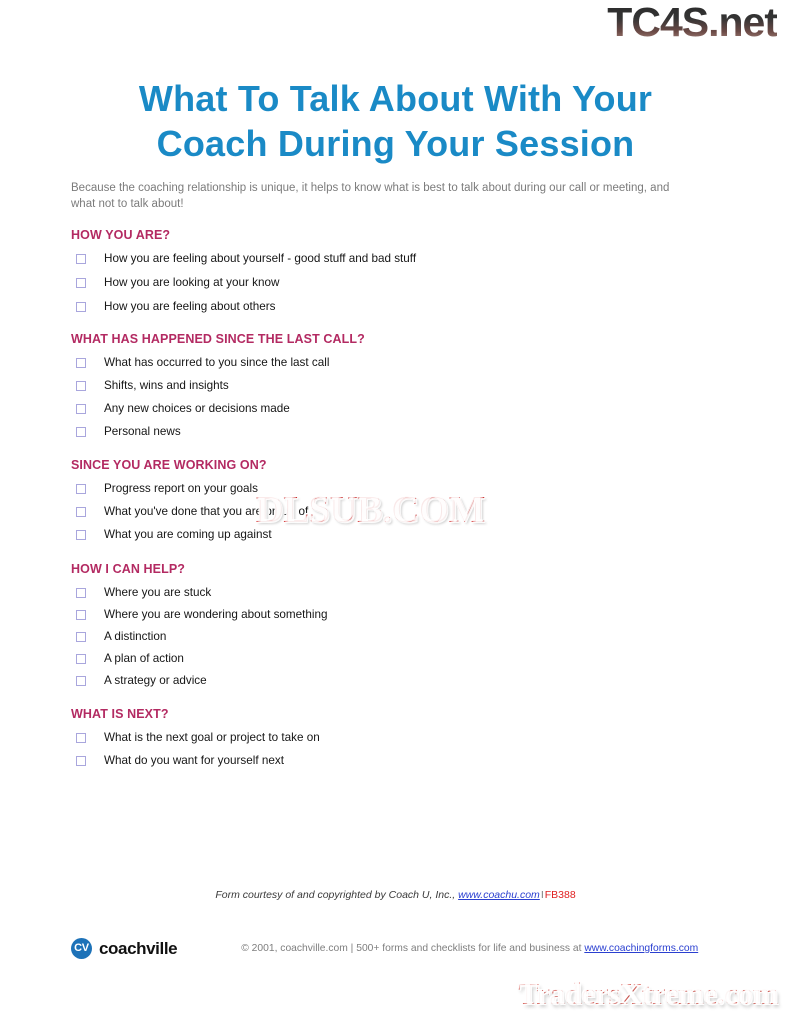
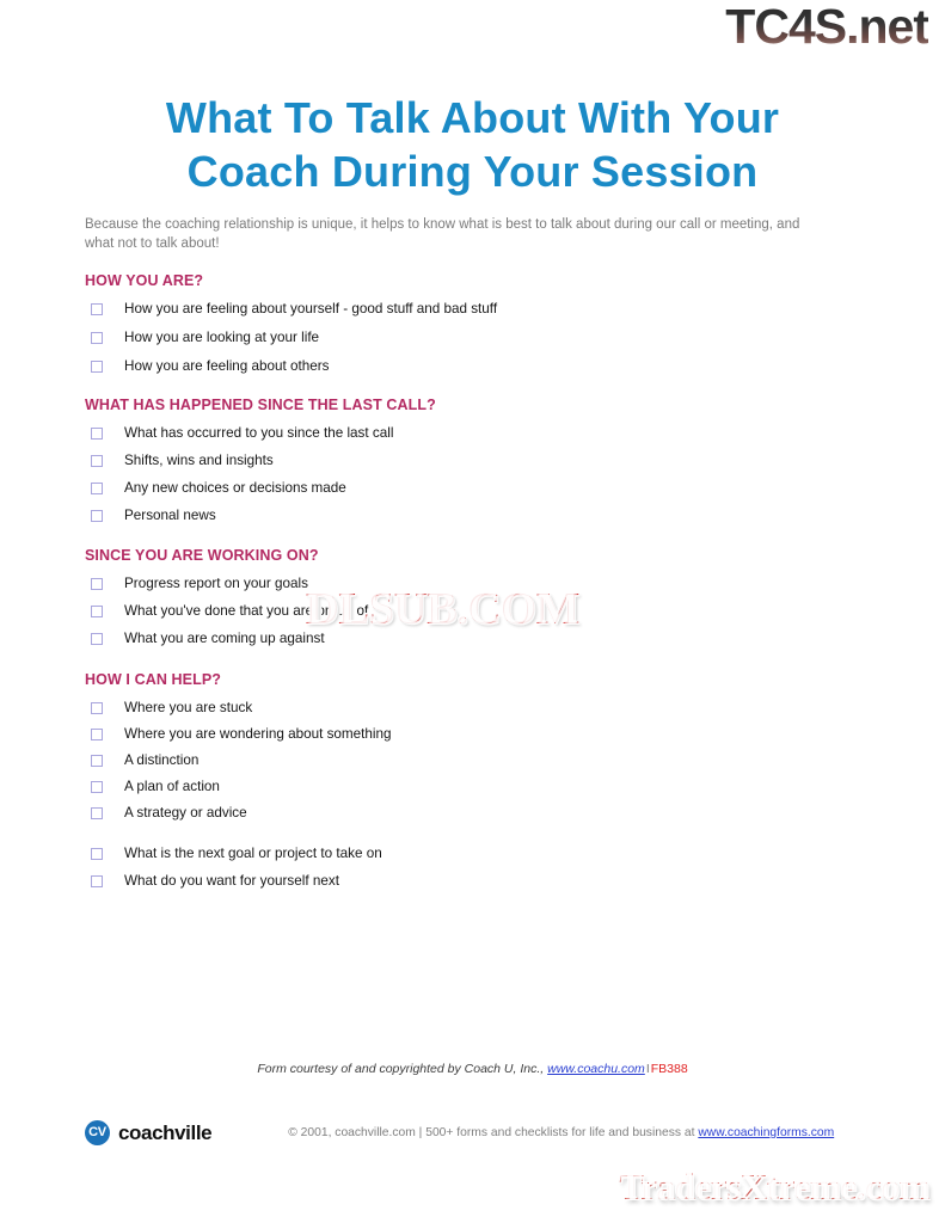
  TC4S.net
  What To Talk About With Your
  Coach During Your Session
  Because the coaching relationship is unique, it helps to know what is best to talk about during our call or meeting, and what not to talk about!
  HOW YOU ARE?
  How you are feeling about yourself - good stuff and bad stuff
- How you are looking at your know
+ How you are looking at your life
  How you are feeling about others
  WHAT HAS HAPPENED SINCE THE LAST CALL?
  What has occurred to you since the last call
  Shifts, wins and insights
  Any new choices or decisions made
  Personal news
  SINCE YOU ARE WORKING ON?
  Progress report on your goals
  What you've done that you ar
  What you are coming up against
  HOW I CAN HELP?
  Where you are stuck
  Where you are wondering about something
  A distinction
  A plan of action
  A strategy or advice
- WHAT IS NEXT?
  What is the next goal or project to take on
  What do you want for yourself next
  DLSUB.COM
  Form courtesy of and copyrighted by Coach U, Inc., www.coachu.comIFB388
  CV
  coachville
  © 2001, coachville.com | 500+ forms and checklists for life and business at www.coachingforms.com
  TradersXtreme.com
